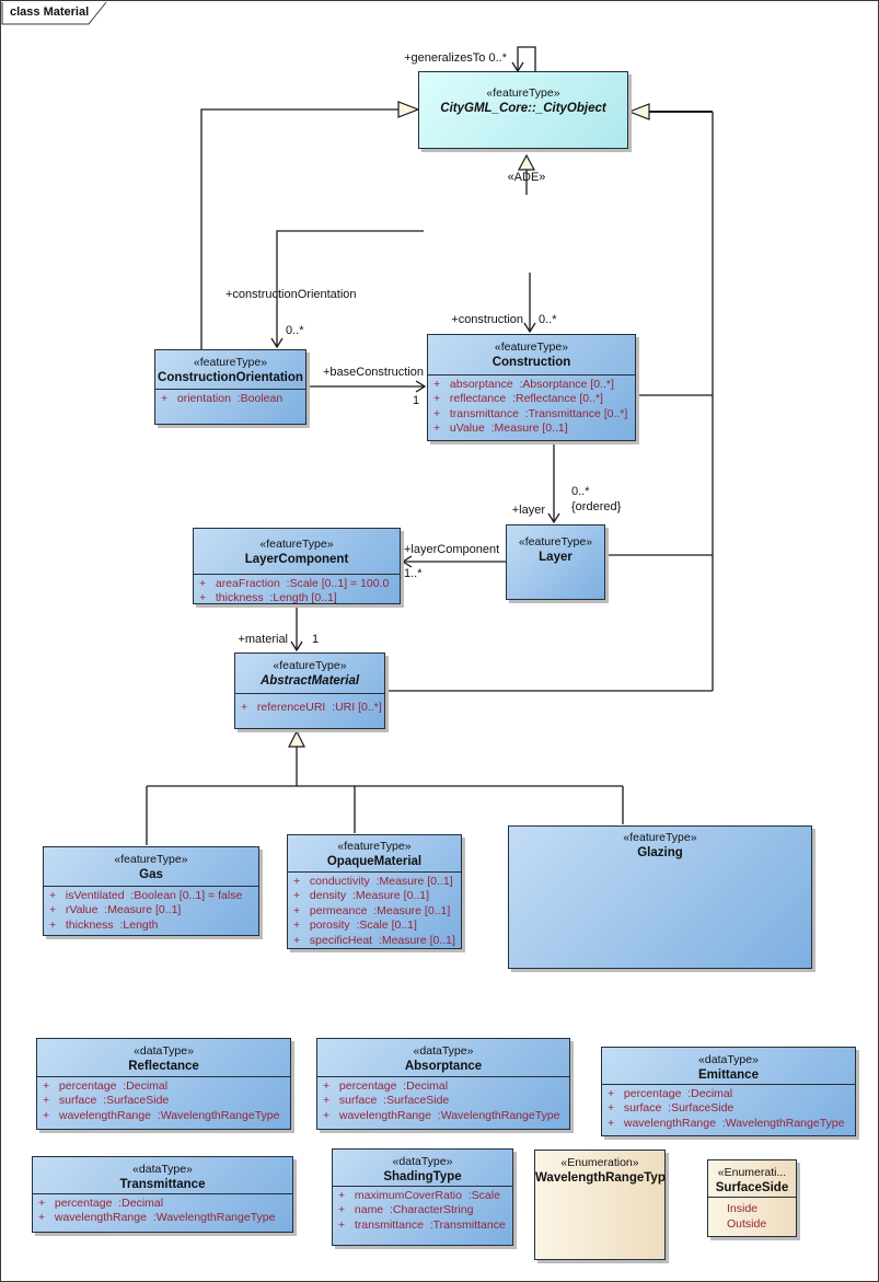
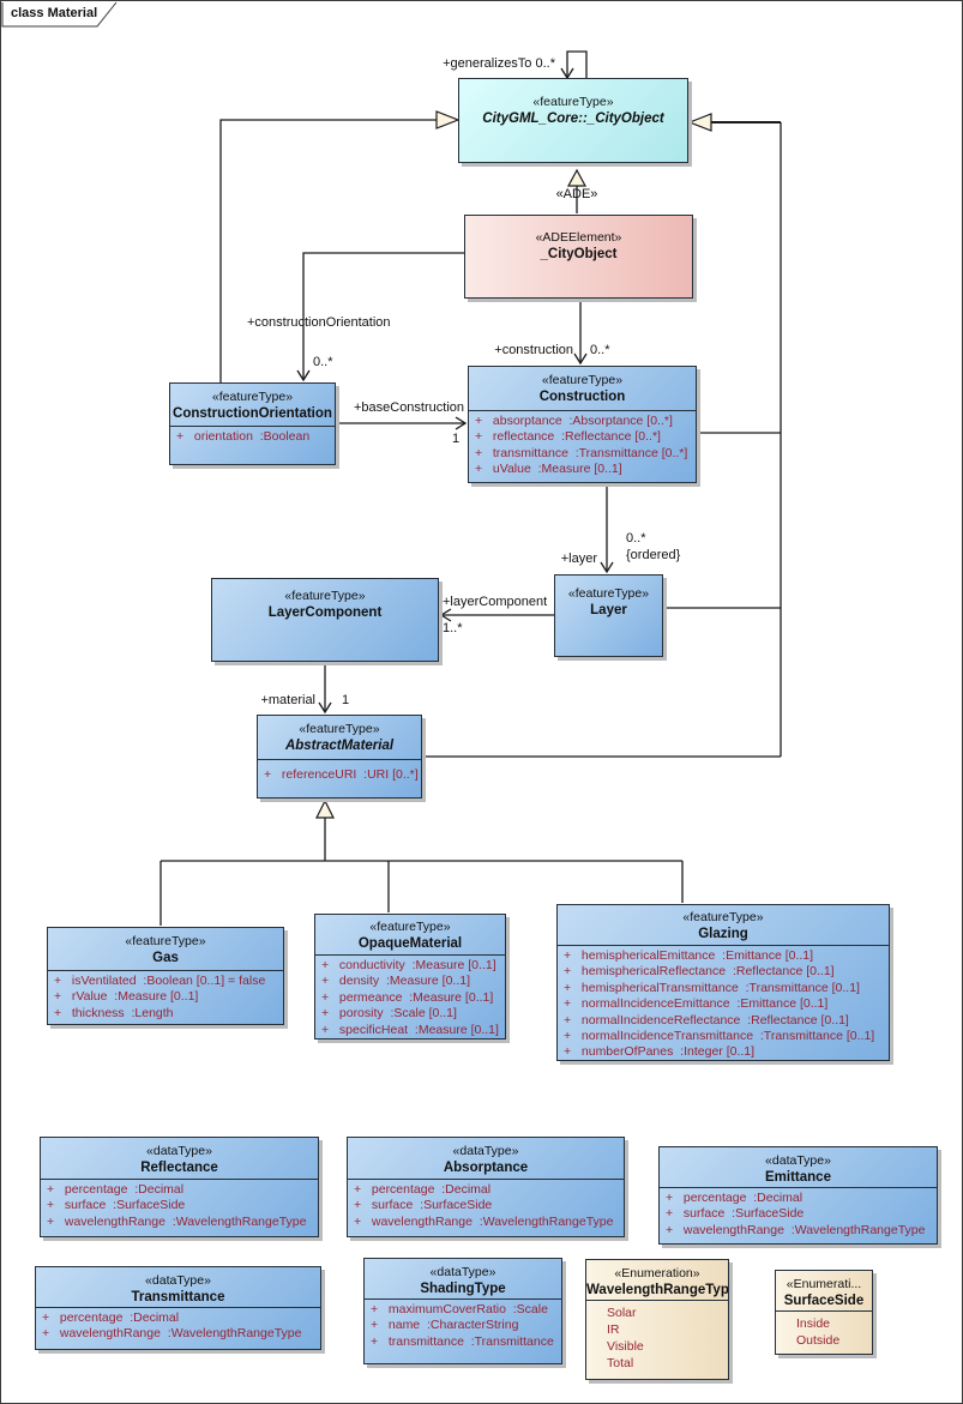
  class Material
  «featureType»
  CityGML_Core::_CityObject
+ «ADEElement»
+ _CityObject
  «featureType»
  ConstructionOrientation
  + orientation :Boolean
  «featureType»
  Construction
  + absorptance :Absorptance [0..*]
  + reflectance :Reflectance [0..*]
  + transmittance :Transmittance [0..*]
  + uValue :Measure [0..1]
  «featureType»
  Layer
  «featureType»
  LayerComponent
- + areaFraction :Scale [0..1] = 100.0
- + thickness :Length [0..1]
  «featureType»
  AbstractMaterial
  + referenceURI :URI [0..*]
  «featureType»
  Gas
  + isVentilated :Boolean [0..1] = false
  + rValue :Measure [0..1]
  + thickness :Length
  «featureType»
  OpaqueMaterial
  + conductivity :Measure [0..1]
  + density :Measure [0..1]
  + permeance :Measure [0..1]
  + porosity :Scale [0..1]
  + specificHeat :Measure [0..1]
  «featureType»
  Glazing
+ + hemisphericalEmittance :Emittance [0..1]
+ + hemisphericalReflectance :Reflectance [0..1]
+ + hemisphericalTransmittance :Transmittance [0..1]
+ + normalIncidenceEmittance :Emittance [0..1]
+ + normalIncidenceReflectance :Reflectance [0..1]
+ + normalIncidenceTransmittance :Transmittance [0..1]
+ + numberOfPanes :Integer [0..1]
  «dataType»
  Reflectance
  + percentage :Decimal
  + surface :SurfaceSide
  + wavelengthRange :WavelengthRangeType
  «dataType»
  Absorptance
  + percentage :Decimal
  + surface :SurfaceSide
  + wavelengthRange :WavelengthRangeType
  «dataType»
  Emittance
  + percentage :Decimal
  + surface :SurfaceSide
  + wavelengthRange :WavelengthRangeType
  «dataType»
  Transmittance
  + percentage :Decimal
  + wavelengthRange :WavelengthRangeType
  «dataType»
  ShadingType
  + maximumCoverRatio :Scale
  + name :CharacterString
  + transmittance :Transmittance
  «Enumeration»
  WavelengthRangeTyp
+ Solar
+ IR
+ Visible
+ Total
  «Enumerati...
  SurfaceSide
  Inside
  Outside
  +generalizesTo 0..*
  «ADE»
  +constructionOrientation
  0..*
  +construction
  0..*
  +baseConstruction
  1
  +layer
  0..*
  {ordered}
  +layerComponent
  1..*
  +material
  1
